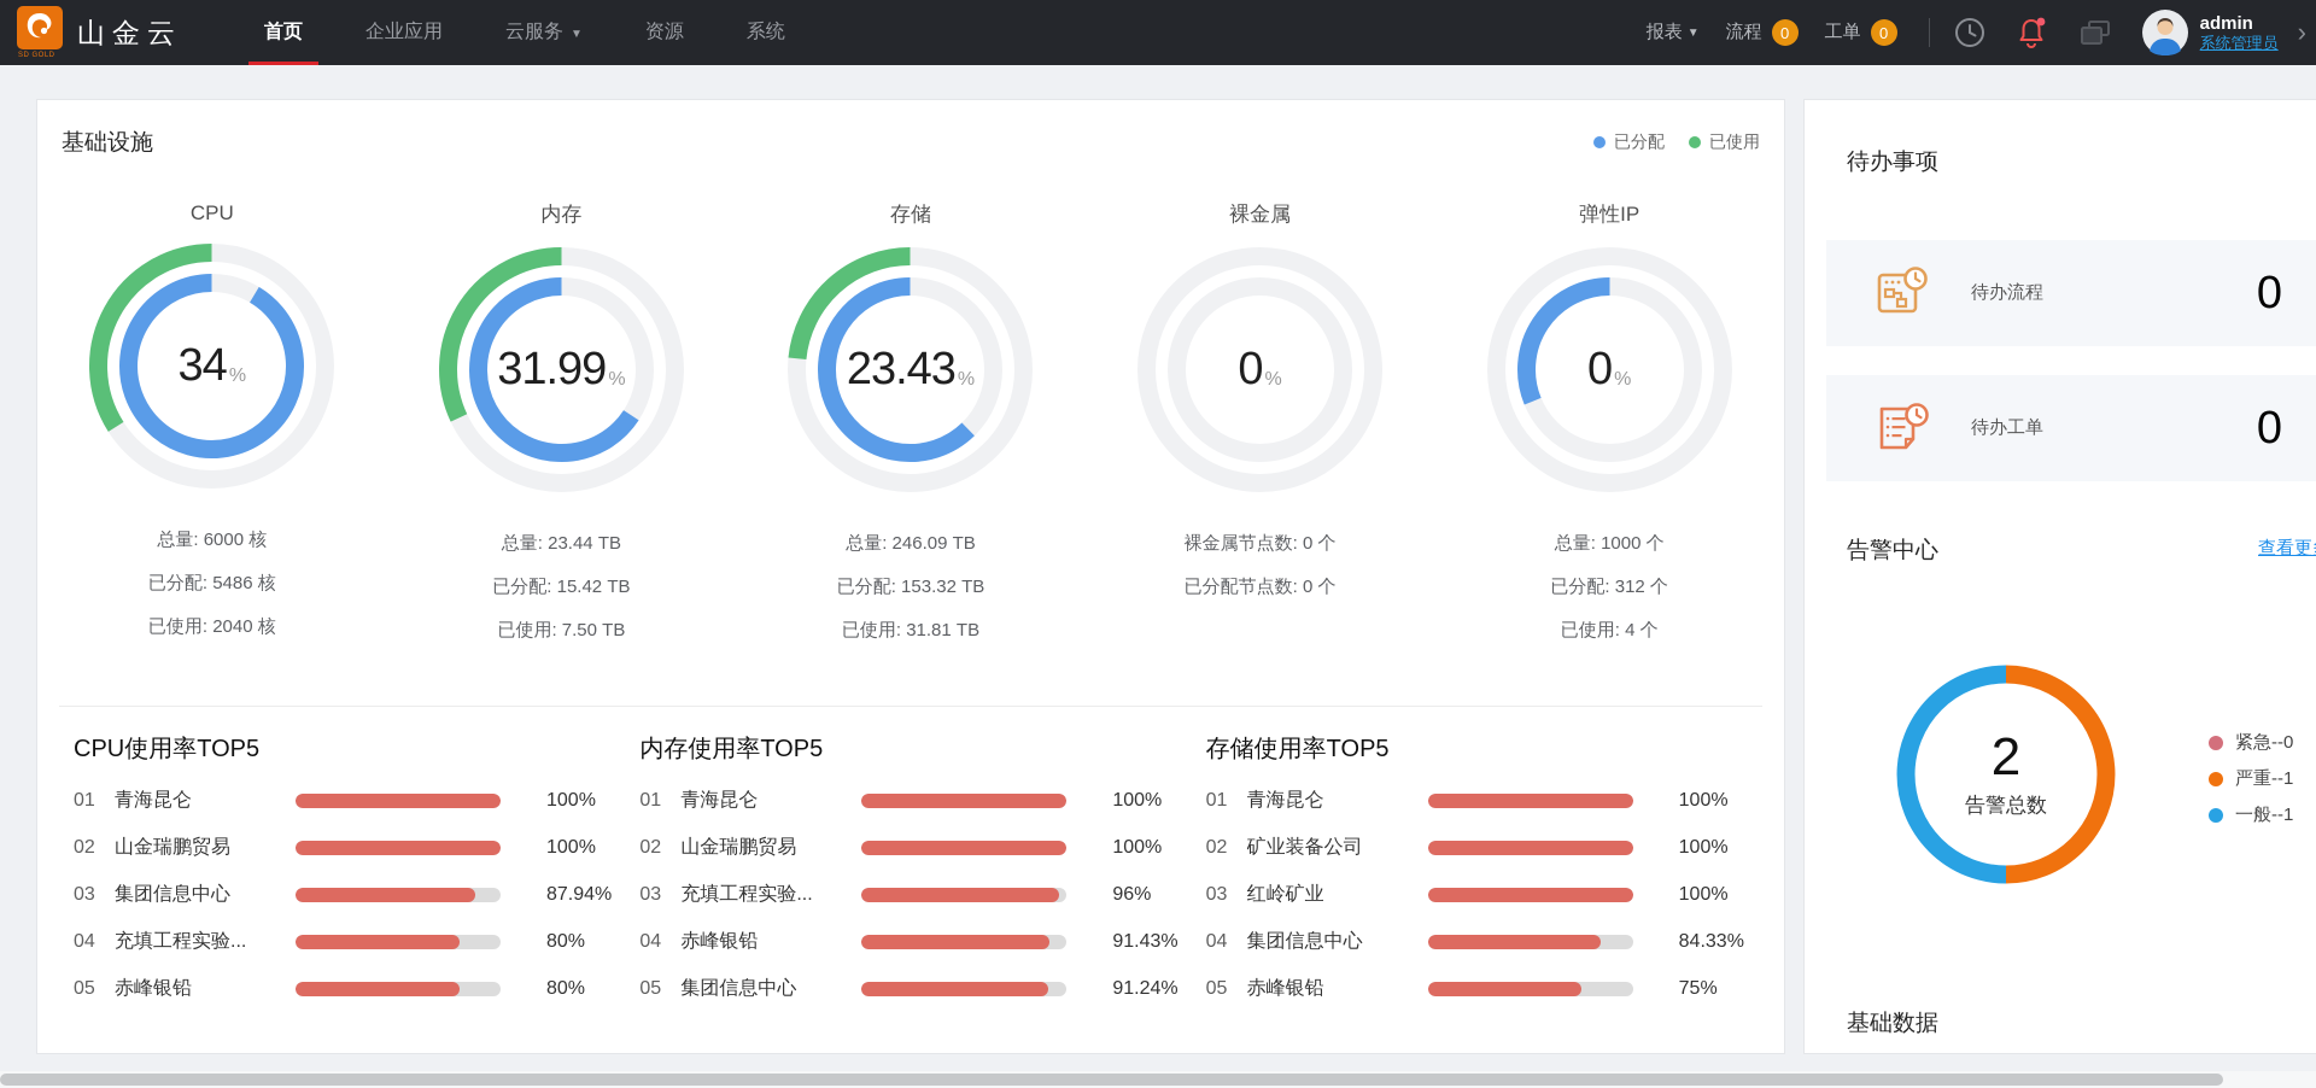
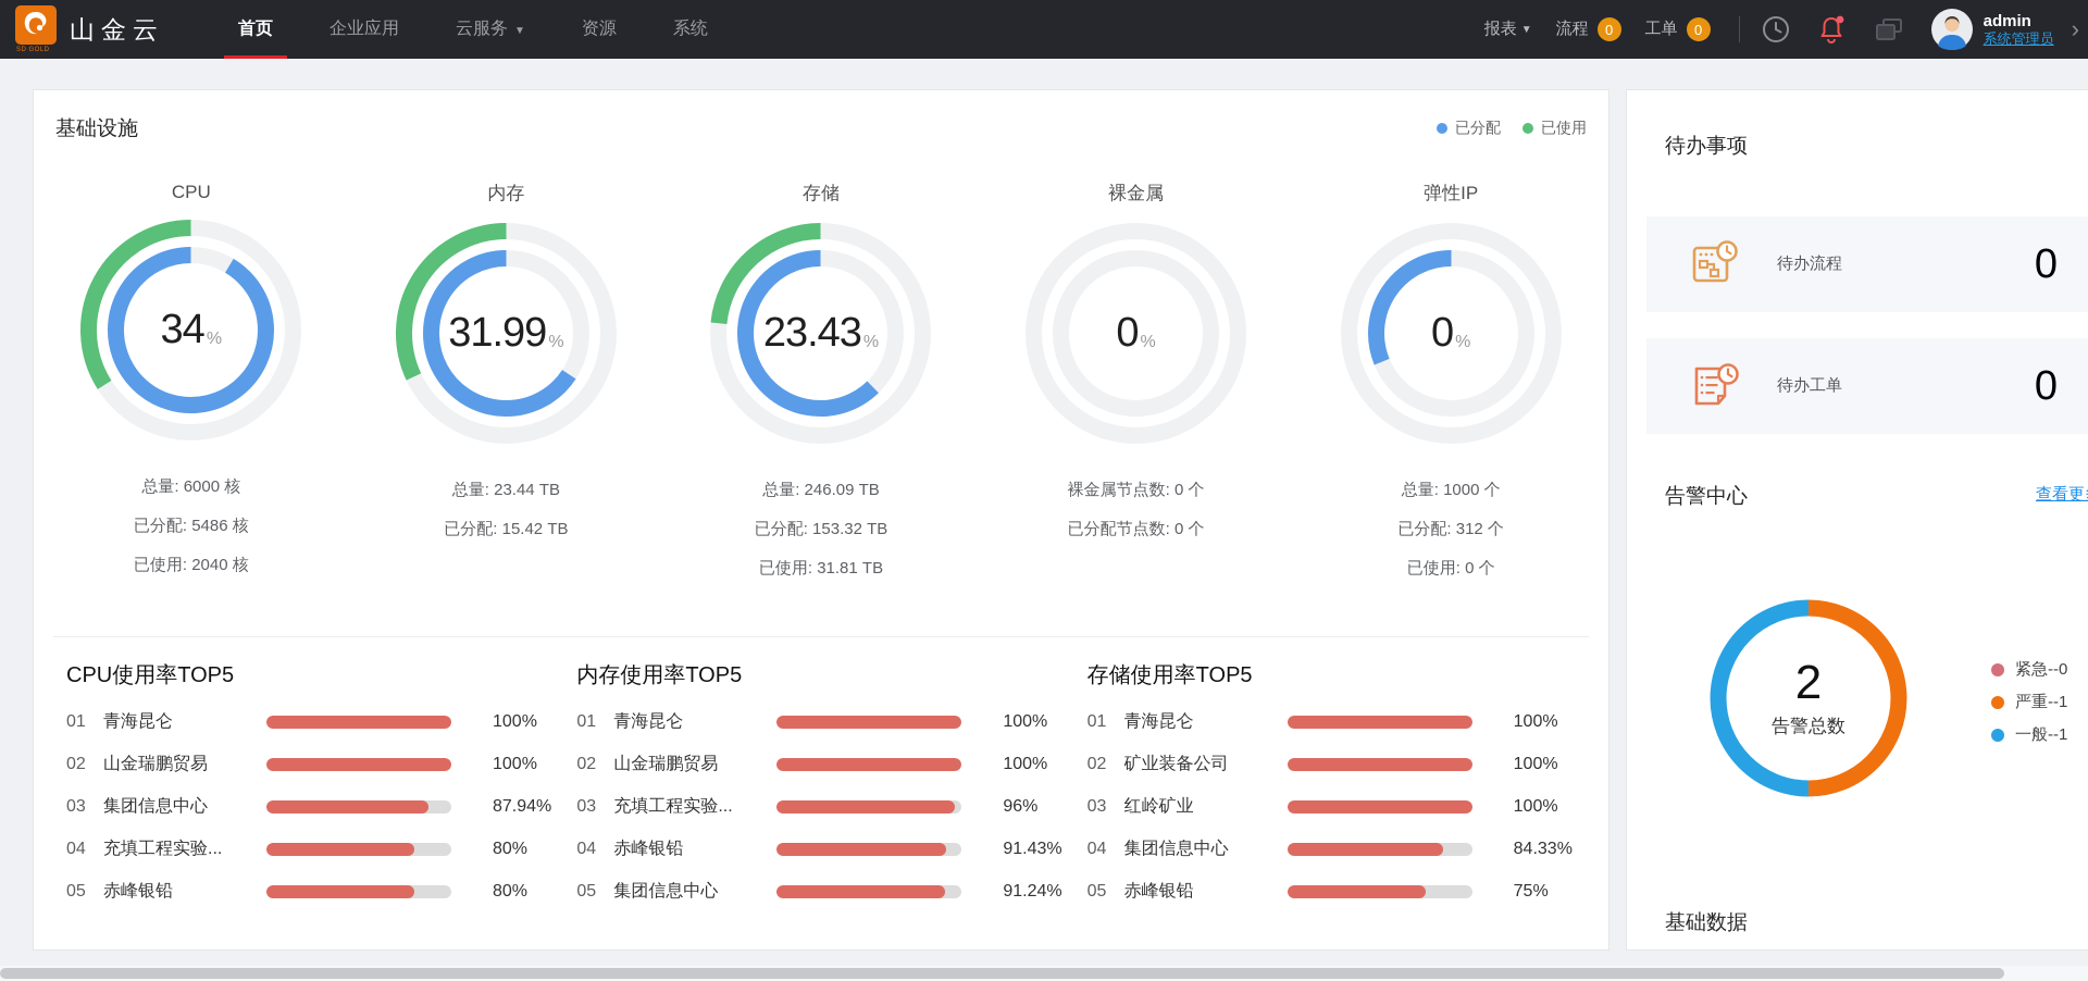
  山金云
  首页
  企业应用
  云服务 ▼
  资源
  系统
  报表
  ▼
  流程
  0
  工单
  0
  admin
  系统管理员
  ›
  基础设施
  已分配
  已使用
  CPU
  34
  %
  总量: 6000 核
  已分配: 5486 核
  已使用: 2040 核
  内存
  31.99
  %
  总量: 23.44 TB
  已分配: 15.42 TB
- 已使用: 7.50 TB
  存储
  23.43
  %
  总量: 246.09 TB
  已分配: 153.32 TB
  已使用: 31.81 TB
  裸金属
  0
  %
  裸金属节点数: 0 个
  已分配节点数: 0 个
  弹性IP
  0
  %
  总量: 1000 个
  已分配: 312 个
- 已使用: 4 个
+ 已使用: 0 个
  CPU使用率TOP5
  01
  青海昆仑
  100%
  02
  山金瑞鹏贸易
  100%
  03
  集团信息中心
  87.94%
  04
  充填工程实验...
  80%
  05
  赤峰银铅
  80%
  内存使用率TOP5
  01
  青海昆仑
  100%
  02
  山金瑞鹏贸易
  100%
  03
  充填工程实验...
  96%
  04
  赤峰银铅
  91.43%
  05
  集团信息中心
  91.24%
  存储使用率TOP5
  01
  青海昆仑
  100%
  02
  矿业装备公司
  100%
  03
  红岭矿业
  100%
  04
  集团信息中心
  84.33%
  05
  赤峰银铅
  75%
  待办事项
  待办流程
  0
  待办工单
  0
  告警中心
  查看更
  2
  告警总数
  紧急--0
  严重--1
  一般--1
  基础数据
